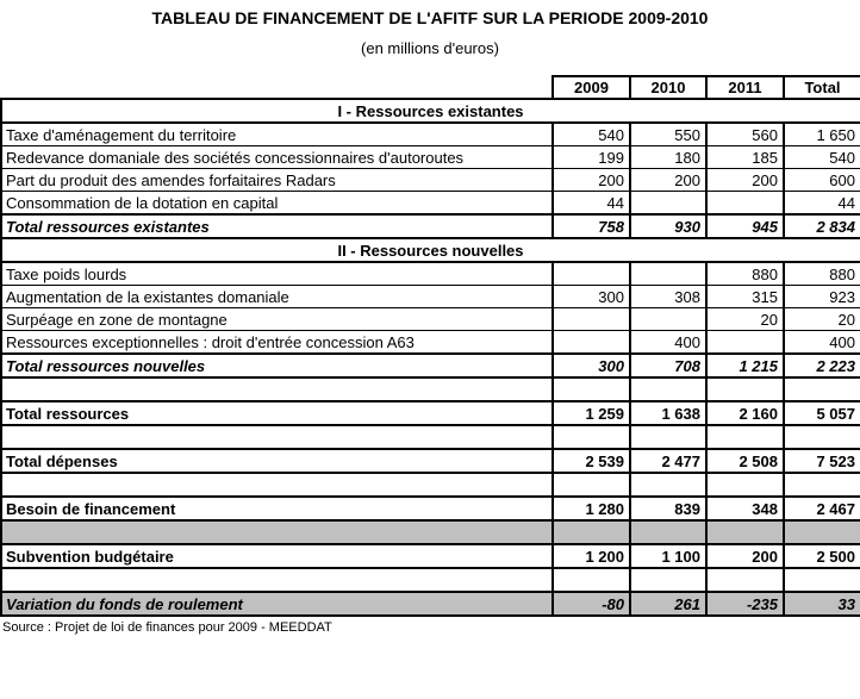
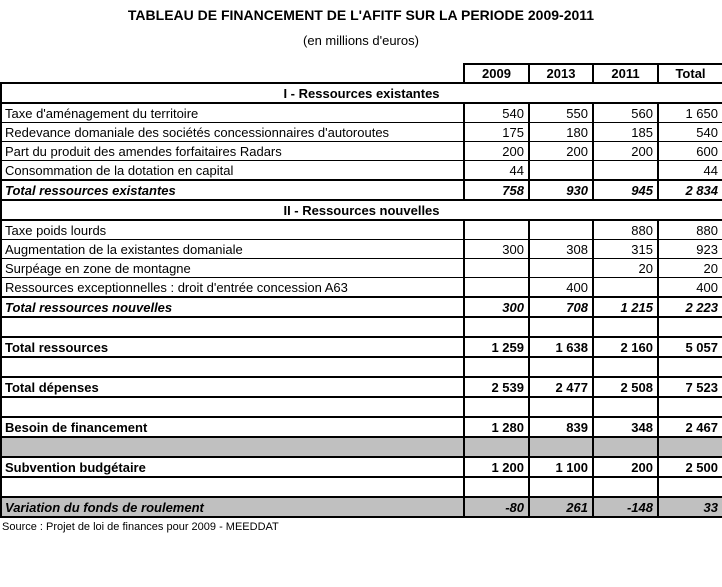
- TABLEAU DE FINANCEMENT DE L'AFITF SUR LA PERIODE 2009-2010
+ TABLEAU DE FINANCEMENT DE L'AFITF SUR LA PERIODE 2009-2011
  (en millions d'euros)
- 	2009	2010	2011	Total
+ 	2009	2013	2011	Total
  I - Ressources existantes
  Taxe d'aménagement du territoire	540	550	560	1 650
- Redevance domaniale des sociétés concessionnaires d'autoroutes	199	180	185	540
+ Redevance domaniale des sociétés concessionnaires d'autoroutes	175	180	185	540
  Part du produit des amendes forfaitaires Radars	200	200	200	600
  Consommation de la dotation en capital	44			44
  Total ressources existantes	758	930	945	2 834
  II - Ressources nouvelles
  Taxe poids lourds			880	880
  Augmentation de la existantes domaniale	300	308	315	923
  Surpéage en zone de montagne			20	20
  Ressources exceptionnelles : droit d'entrée concession A63		400		400
  Total ressources nouvelles	300	708	1 215	2 223
  Total ressources	1 259	1 638	2 160	5 057
  Total dépenses	2 539	2 477	2 508	7 523
  Besoin de financement	1 280	839	348	2 467
  Subvention budgétaire	1 200	1 100	200	2 500
- Variation du fonds de roulement	-80	261	-235	33
+ Variation du fonds de roulement	-80	261	-148	33
  Source : Projet de loi de finances pour 2009 - MEEDDAT
